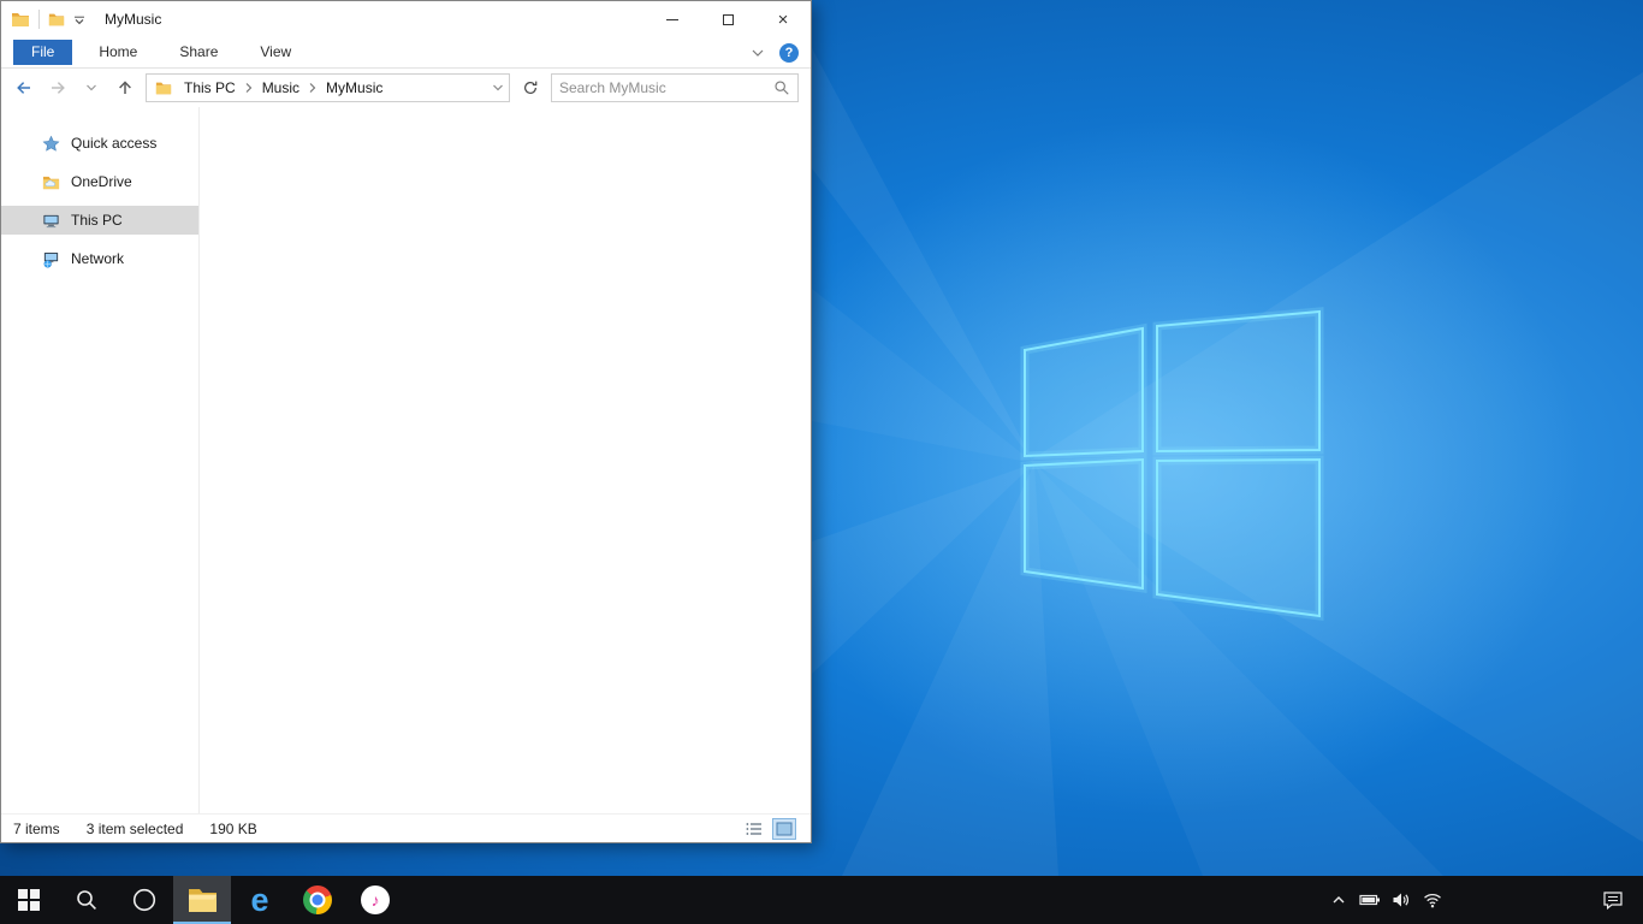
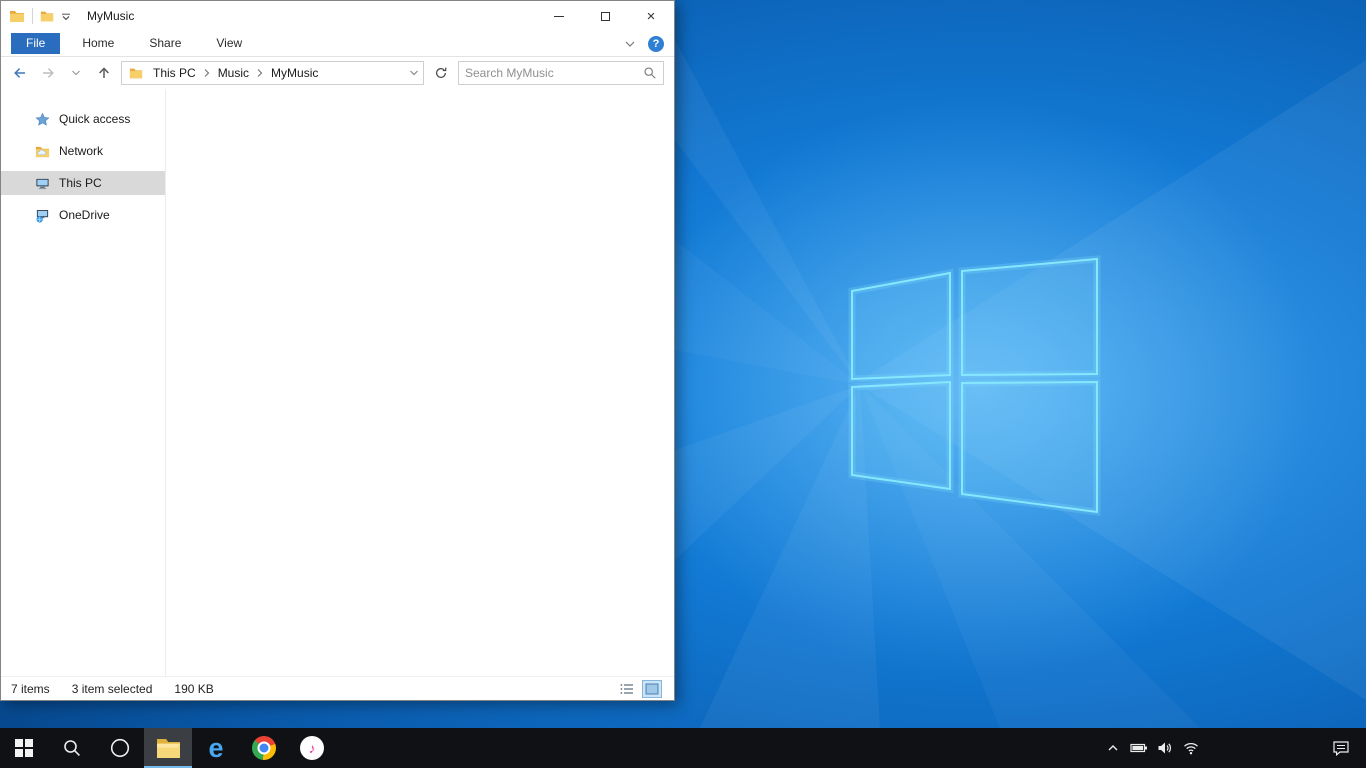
  MyMusic
  ×
  File
  Home
  Share
  View
  ?
  This PC
  Music
  MyMusic
  Search MyMusic
  Quick access
- OneDrive
+ Network
  This PC
- Network
+ OneDrive
  7 items
  3 item selected
  190 KB
  e
  ♪
